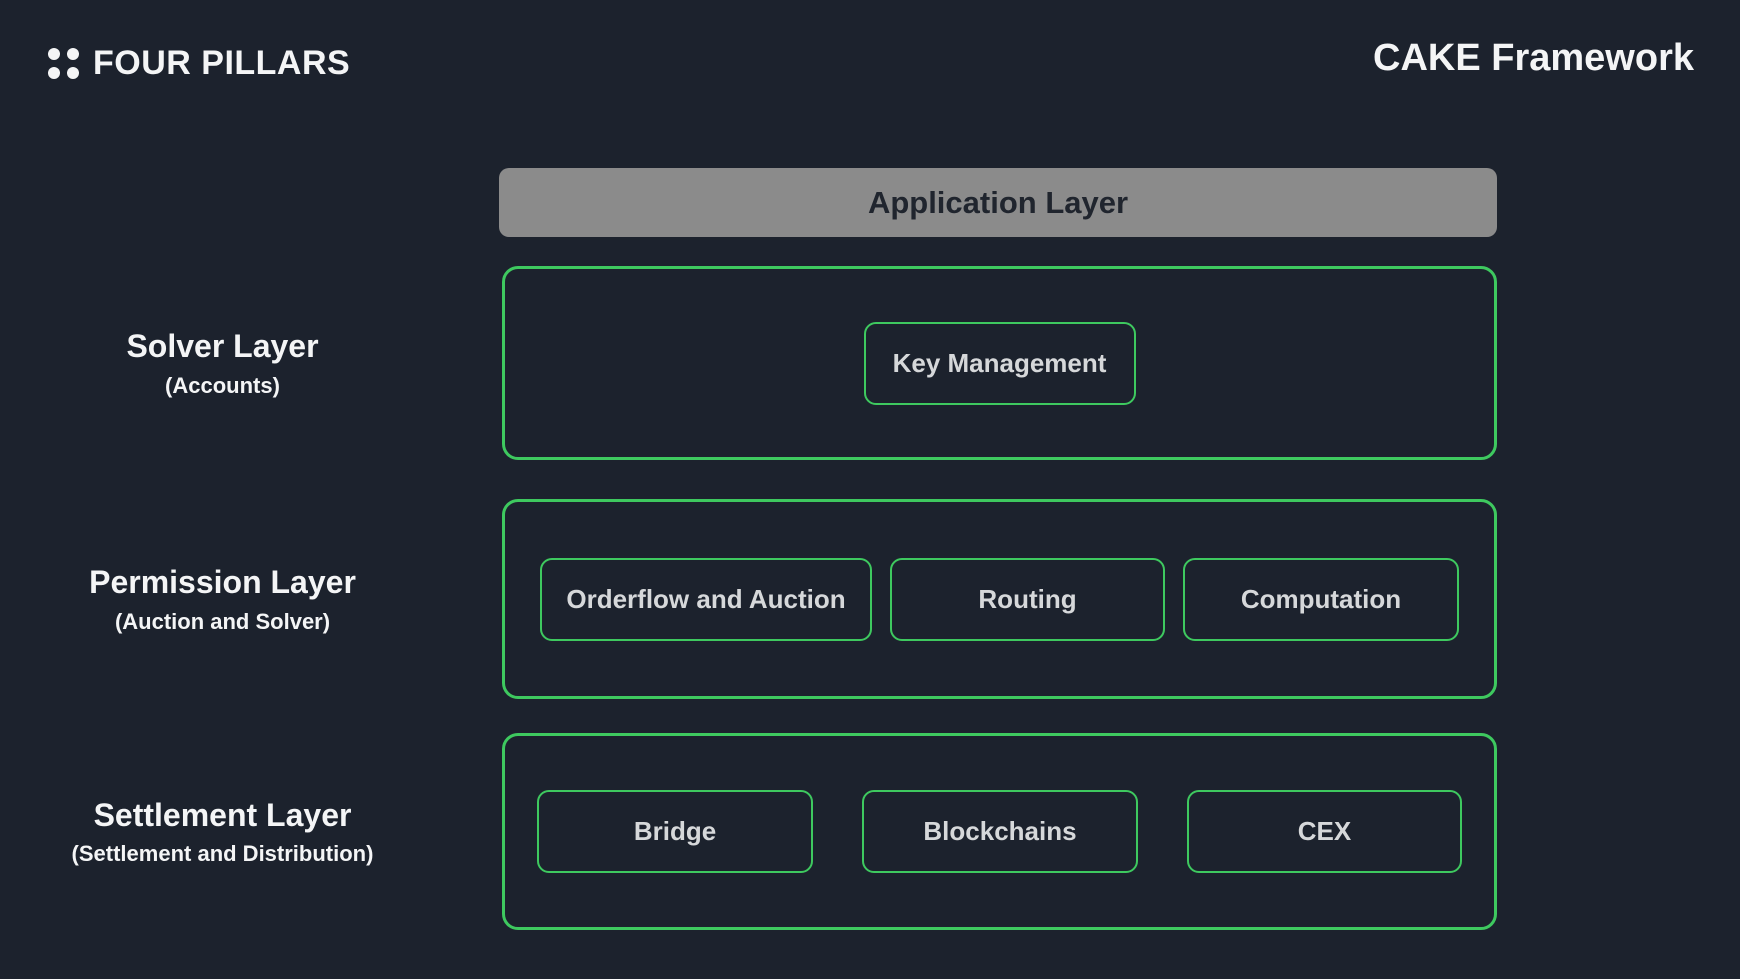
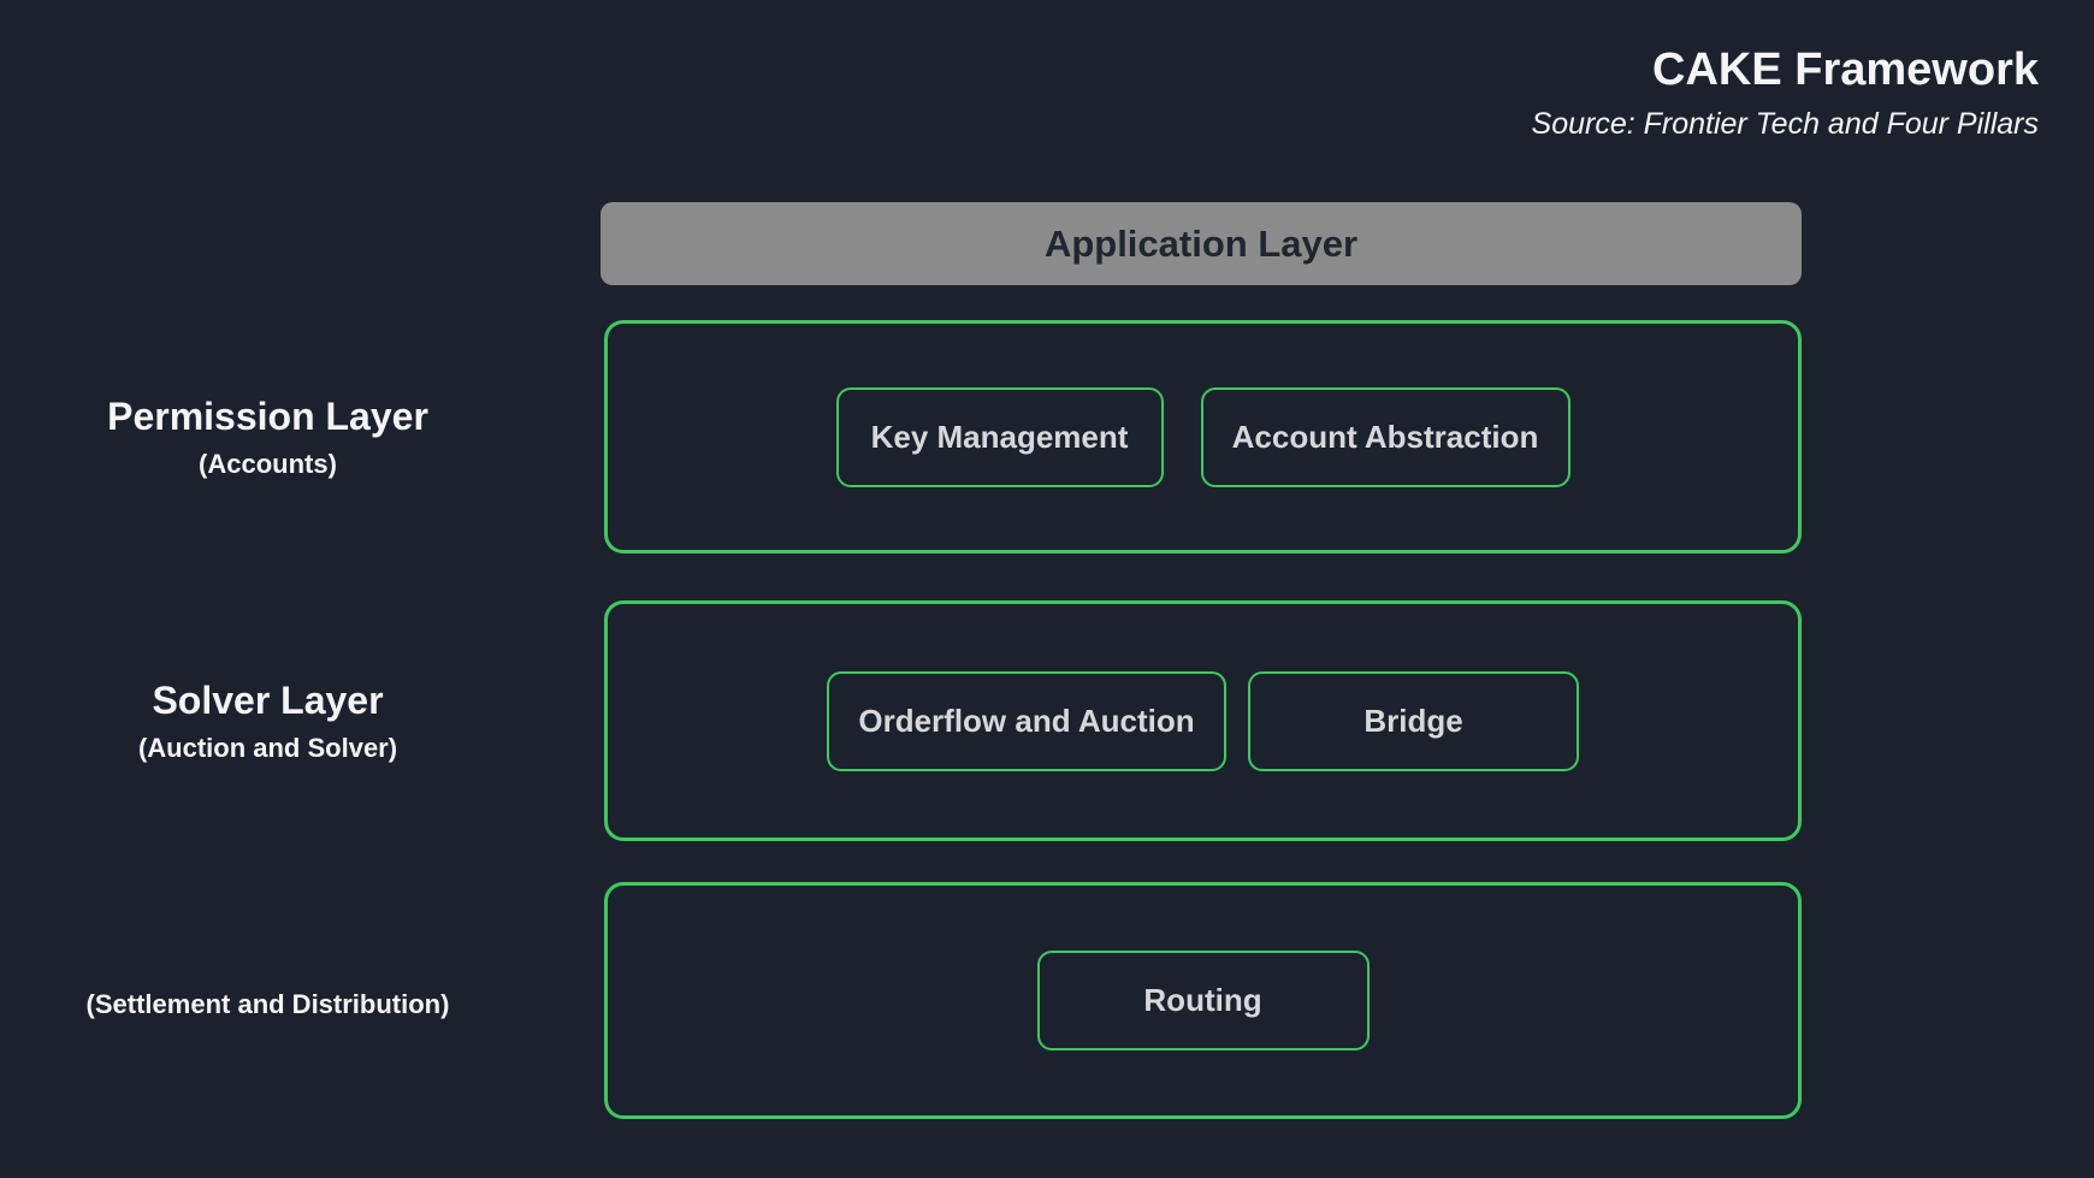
- FOUR PILLARS
  CAKE Framework
+ Source: Frontier Tech and Four Pillars
  Application Layer
- Solver Layer
+ Permission Layer
  (Accounts)
  Key Management
+ Account Abstraction
- Permission Layer
+ Solver Layer
  (Auction and Solver)
  Orderflow and Auction
- Routing
+ Bridge
- Computation
- Settlement Layer
  (Settlement and Distribution)
- Bridge
+ Routing
- Blockchains
- CEX
